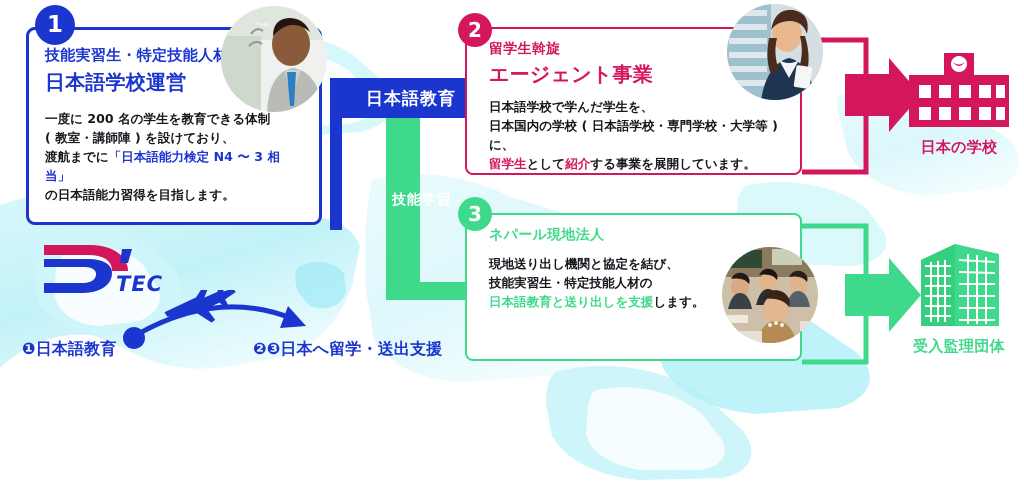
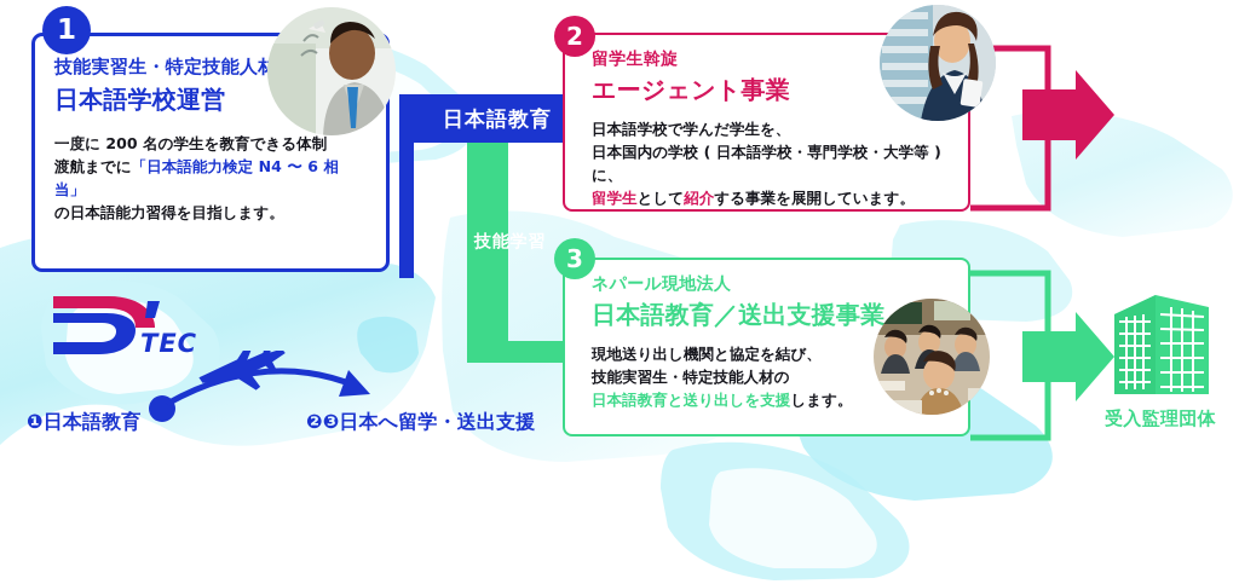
  日本語教育
  技能学習
  技能実習生・特定技能人材
  日本語学校運営
  一度に 200 名の学生を教育できる体制
- ( 教室・講師陣 ) を設けており、
- 渡航までに「日本語能力検定 N4 〜 3 相当」
+ 渡航までに「日本語能力検定 N4 〜 6 相当」
  の日本語能力習得を目指します。
  留学生斡旋
  エージェント事業
  日本語学校で学んだ学生を、
  日本国内の学校 ( 日本語学校・専門学校・大学等 ) に、
  留学生として紹介する事業を展開しています。
  ネパール現地法人
+ 日本語教育／送出支援事業
  現地送り出し機関と協定を結び、
  技能実習生・特定技能人材の
  日本語教育と送り出しを支援します。
  1
  2
  3
- 日本の学校
  受入監理団体
  TEC
  ❶日本語教育
  ❷❸日本へ留学・送出支援
